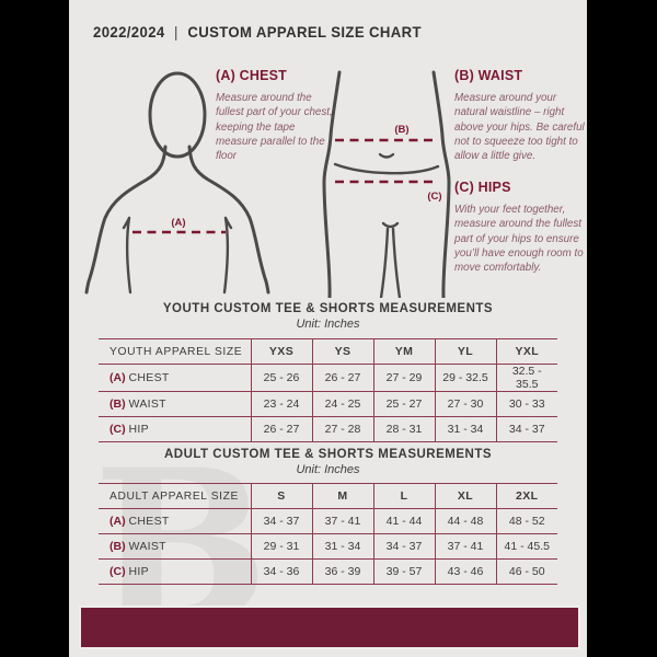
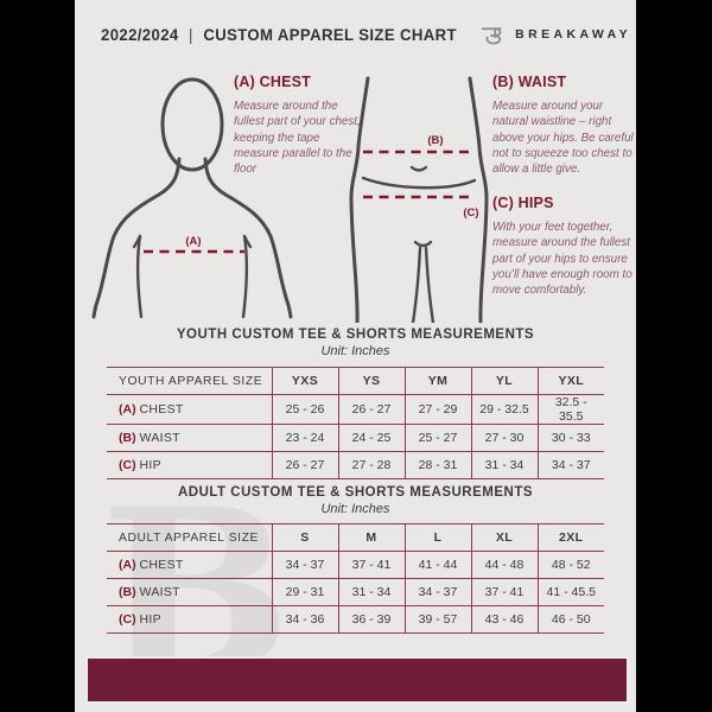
  2022/2024
  |
  CUSTOM APPAREL SIZE CHART
+ BREAKAWAY
  (A)
  (B)
  (C)
  (A) CHEST
  Measure around the fullest part of your chest, keeping the tape measure parallel to the floor
  (B) WAIST
- Measure around your natural waistline – right above your hips. Be careful not to squeeze too tight to allow a little give.
+ Measure around your natural waistline – right above your hips. Be careful not to squeeze too chest to allow a little give.
  (C) HIPS
  With your feet together, measure around the fullest part of your hips to ensure you’ll have enough room to move comfortably.
  B
  YOUTH CUSTOM TEE & SHORTS MEASUREMENTS
  Unit: Inches
  YOUTH APPAREL SIZE	YXS	YS	YM	YL	YXL
  (A) CHEST	25 - 26	26 - 27	27 - 29	29 - 32.5	32.5 - 35.5
  (B) WAIST	23 - 24	24 - 25	25 - 27	27 - 30	30 - 33
  (C) HIP	26 - 27	27 - 28	28 - 31	31 - 34	34 - 37
  ADULT CUSTOM TEE & SHORTS MEASUREMENTS
  Unit: Inches
  ADULT APPAREL SIZE	S	M	L	XL	2XL
  (A) CHEST	34 - 37	37 - 41	41 - 44	44 - 48	48 - 52
  (B) WAIST	29 - 31	31 - 34	34 - 37	37 - 41	41 - 45.5
  (C) HIP	34 - 36	36 - 39	39 - 57	43 - 46	46 - 50
